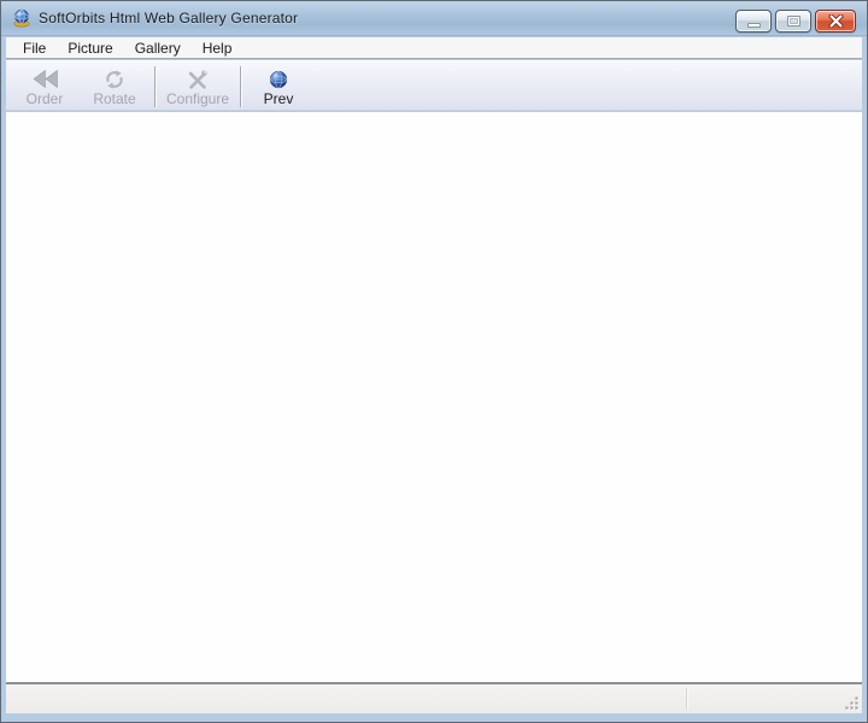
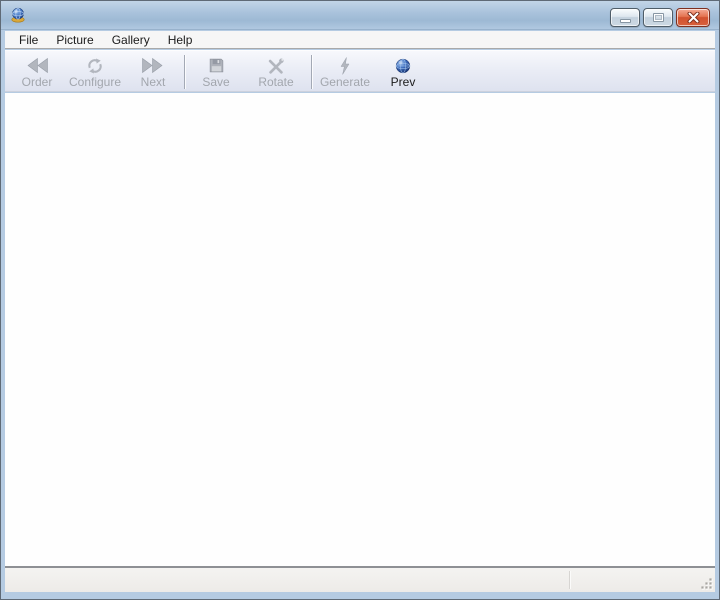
- SoftOrbits Html Web Gallery Generator
  File
  Picture
  Gallery
  Help
  Order
- Rotate
+ Configure
+ Next
+ Save
- Configure
+ Rotate
+ Generate
  Prev
